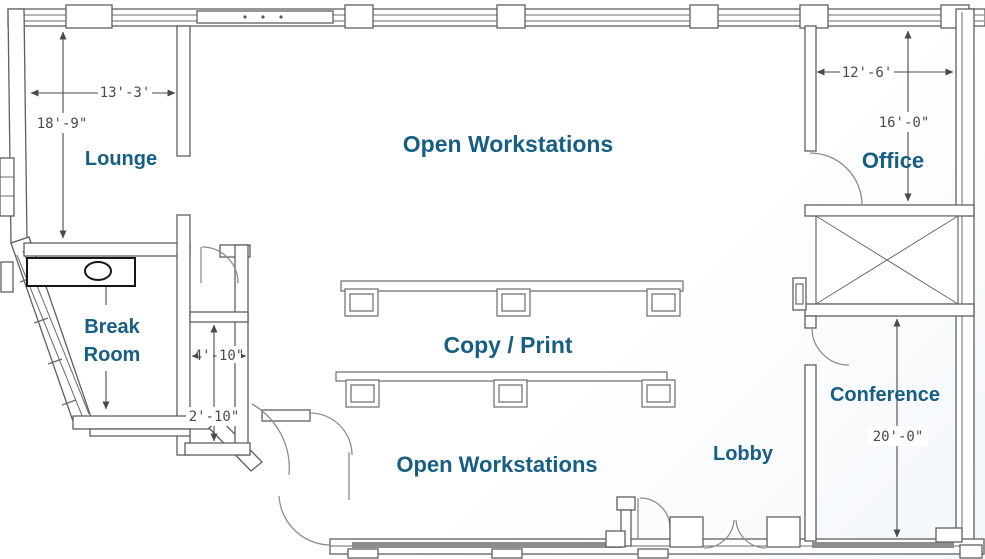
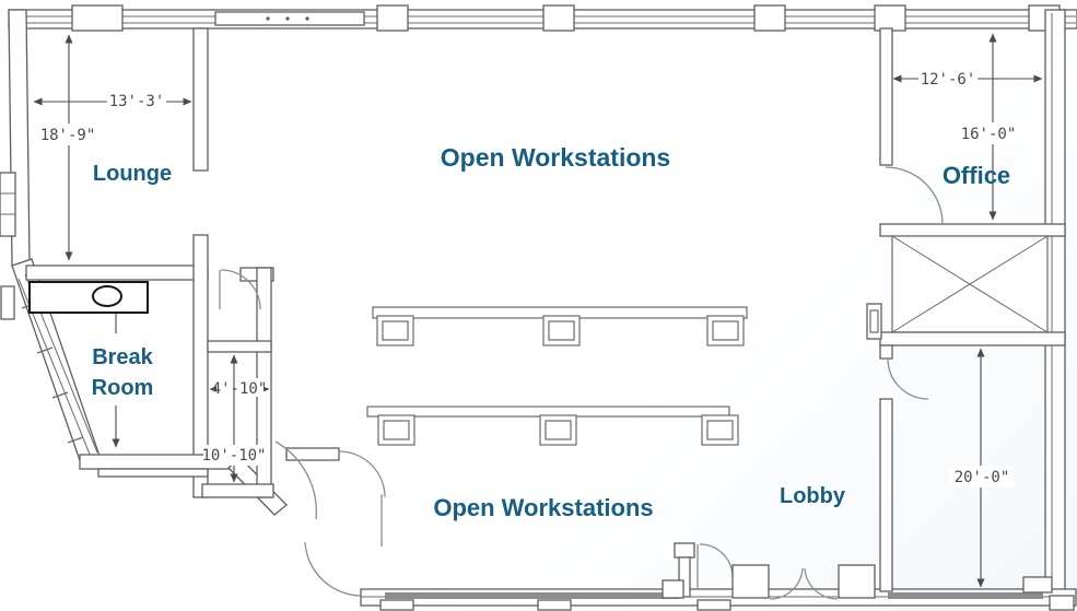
  13'-3'
  18'-9"
  12'-6'
  16'-0"
  4'-10"
- 2'-10"
+ 10'-10"
  20'-0"
  Lounge
  Open Workstations
  Office
  Break
  Room
- Copy / Print
- Conference
  Open Workstations
  Lobby
